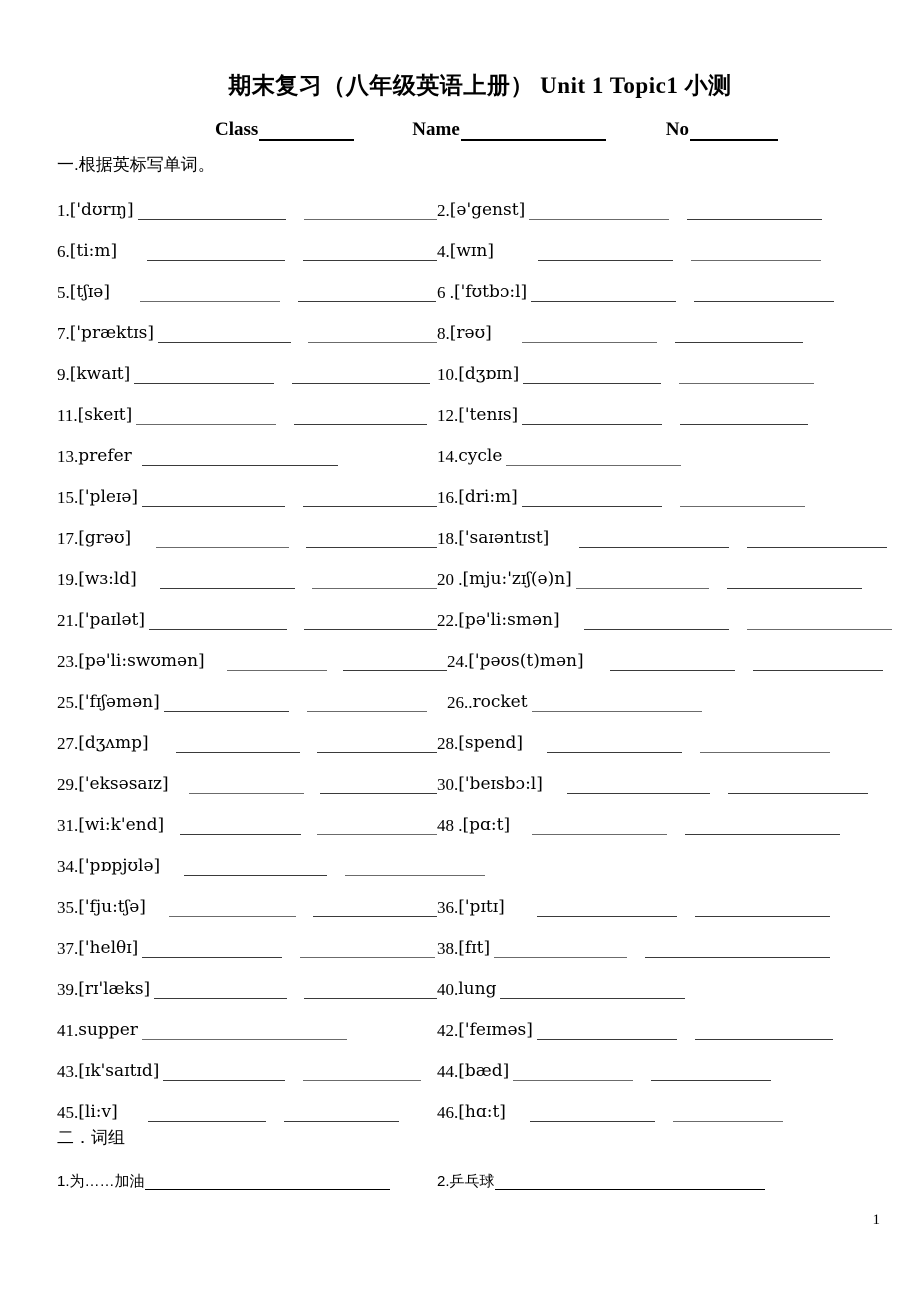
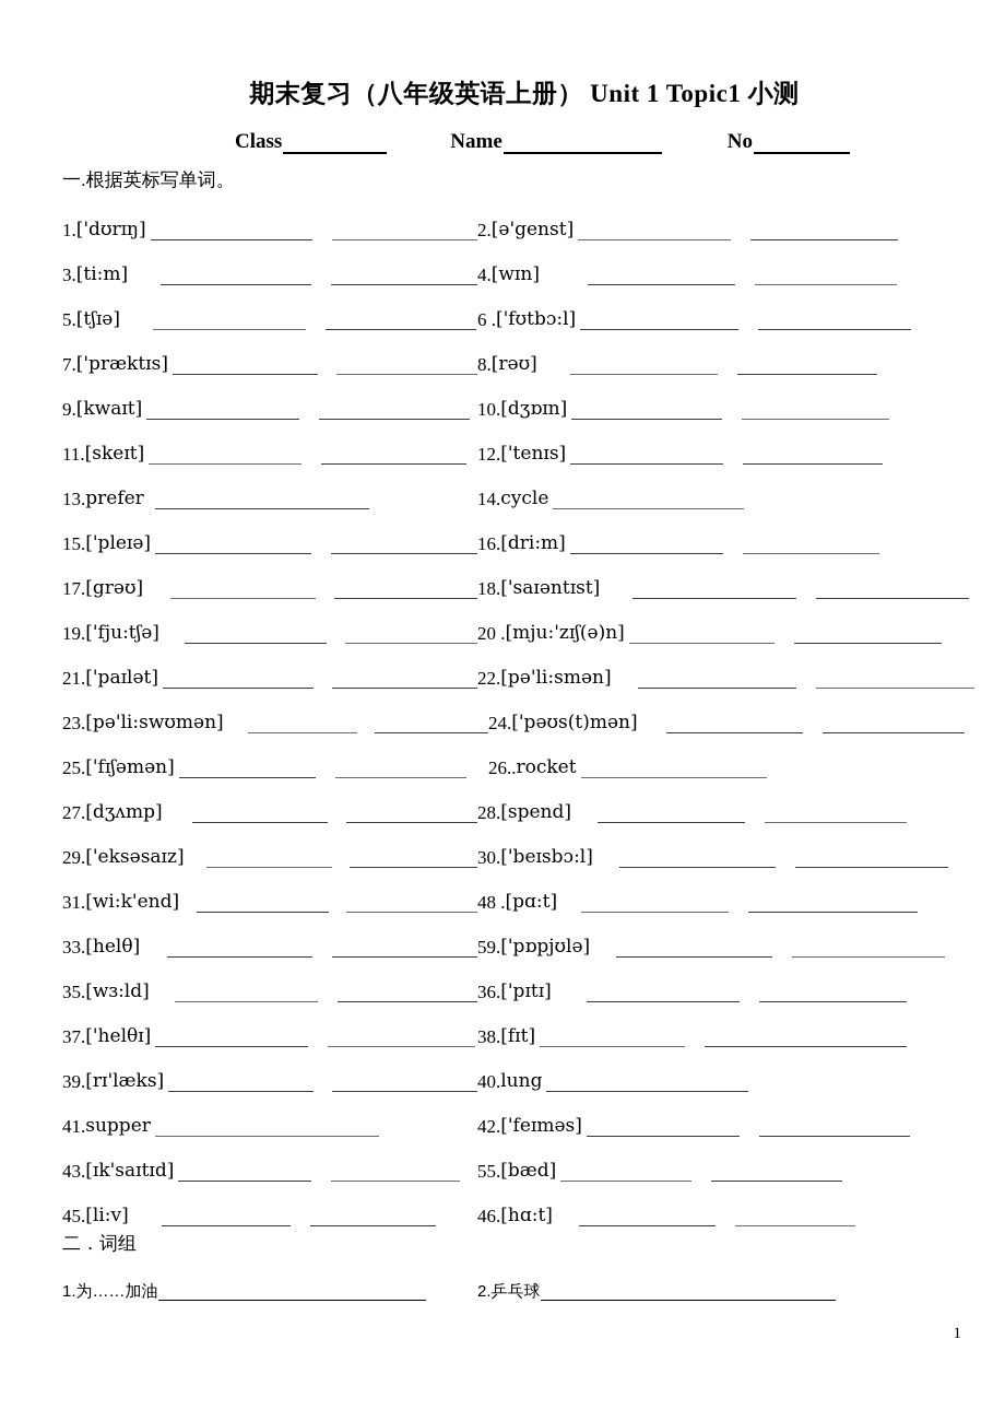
  期末复习（八年级英语上册） Unit 1 Topic1 小测
  Class
  Name
  No
  一.根据英标写单词。
  1.
  ['dʊrɪŋ]
  2.
  [ə'genst]
- 6.
+ 3.
  [ti:m]
  4.
  [wɪn]
  5.
  [tʃɪə]
  6 .
  ['fʊtbɔ:l]
  7.
  ['præktɪs]
  8.
  [rəʊ]
  9.
  [kwaɪt]
  10.
  [dʒɒɪn]
  11.
  [skeɪt]
  12.
  ['tenɪs]
  13.
  prefer
  14.
  cycle
  15.
  ['pleɪə]
  16.
  [dri:m]
  17.
  [grəʊ]
  18.
  ['saɪəntɪst]
  19.
- [wɜ:ld]
+ ['fju:tʃə]
  20 .
  [mju:'zɪʃ(ə)n]
  21.
  ['paɪlət]
  22.
  [pə'li:smən]
  23.
  [pə'li:swʊmən]
  24.
  ['pəʊs(t)mən]
  25.
  ['fɪʃəmən]
  26..
  rocket
  27.
  [dʒʌmp]
  28.
  [spend]
  29.
  ['eksəsaɪz]
  30.
  ['beɪsbɔ:l]
  31.
  [wi:k'end]
  48 .
  [pɑ:t]
+ 33.
+ [helθ]
- 34.
+ 59.
  ['pɒpjʊlə]
  35.
- ['fju:tʃə]
+ [wɜ:ld]
  36.
  ['pɪtɪ]
  37.
  ['helθɪ]
  38.
  [fɪt]
  39.
  [rɪ'læks]
  40.
  lung
  41.
  supper
  42.
  ['feɪməs]
  43.
  [ɪk'saɪtɪd]
- 44.
+ 55.
  [bæd]
  45.
  [li:v]
  46.
  [hɑ:t]
  二．词组
  1.
  为……加油
  2.
  乒乓球
  1
